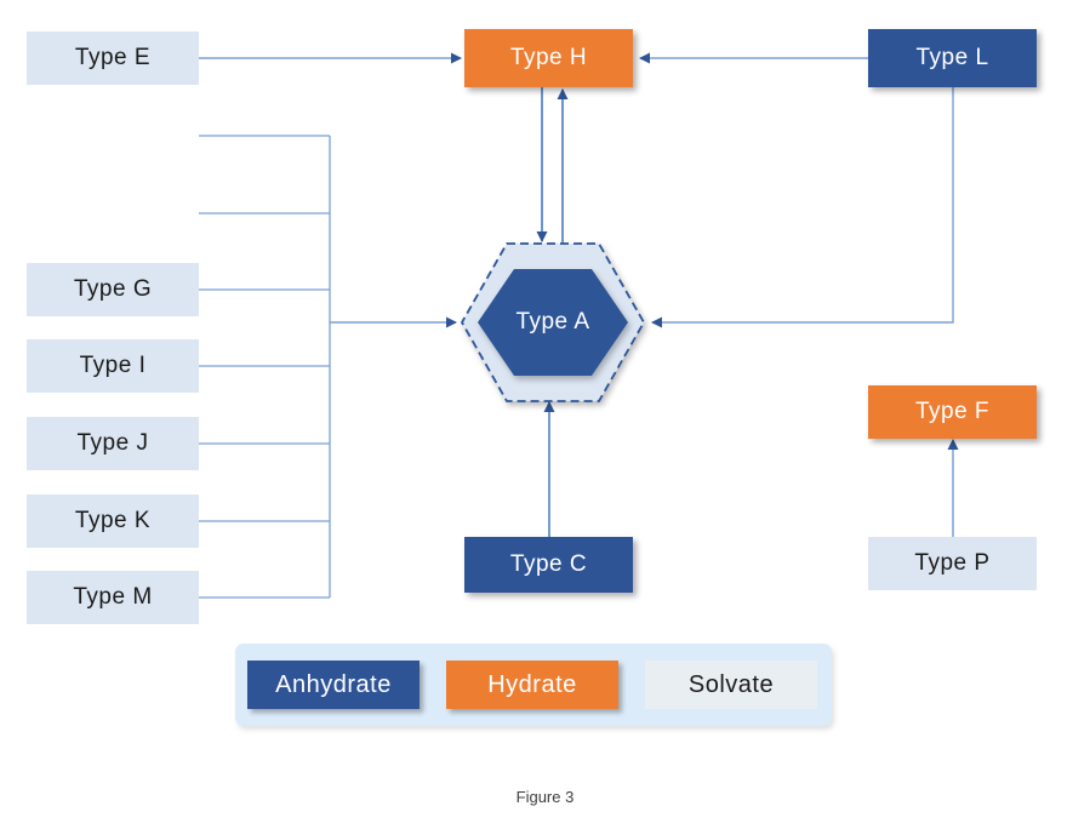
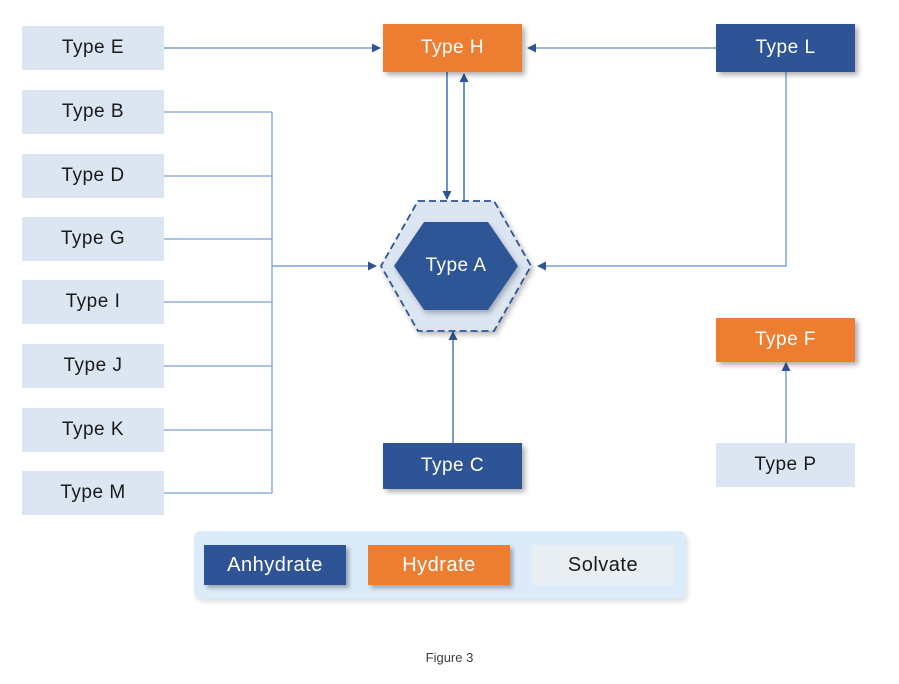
  Type A
  Type E
+ Type B
+ Type D
  Type G
  Type I
  Type J
  Type K
  Type M
  Type H
  Type L
  Type C
  Type F
  Type P
  Anhydrate
  Hydrate
  Solvate
  Figure 3
